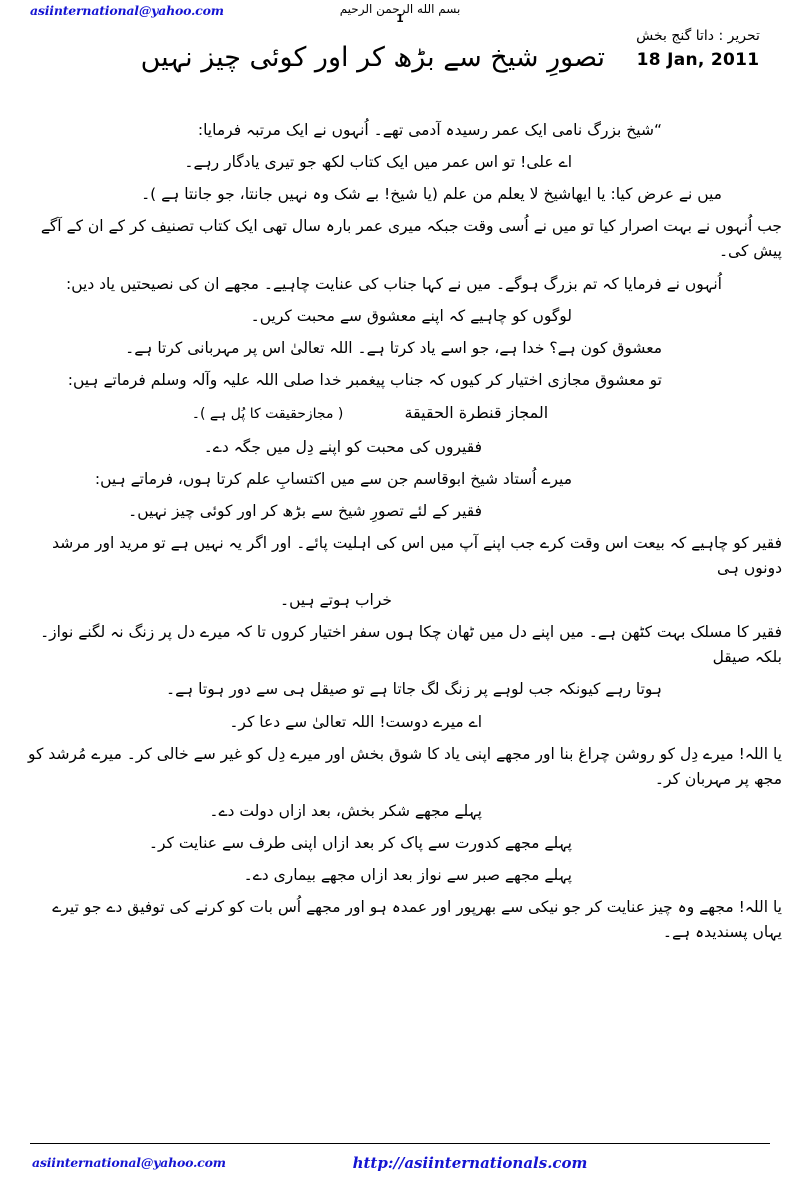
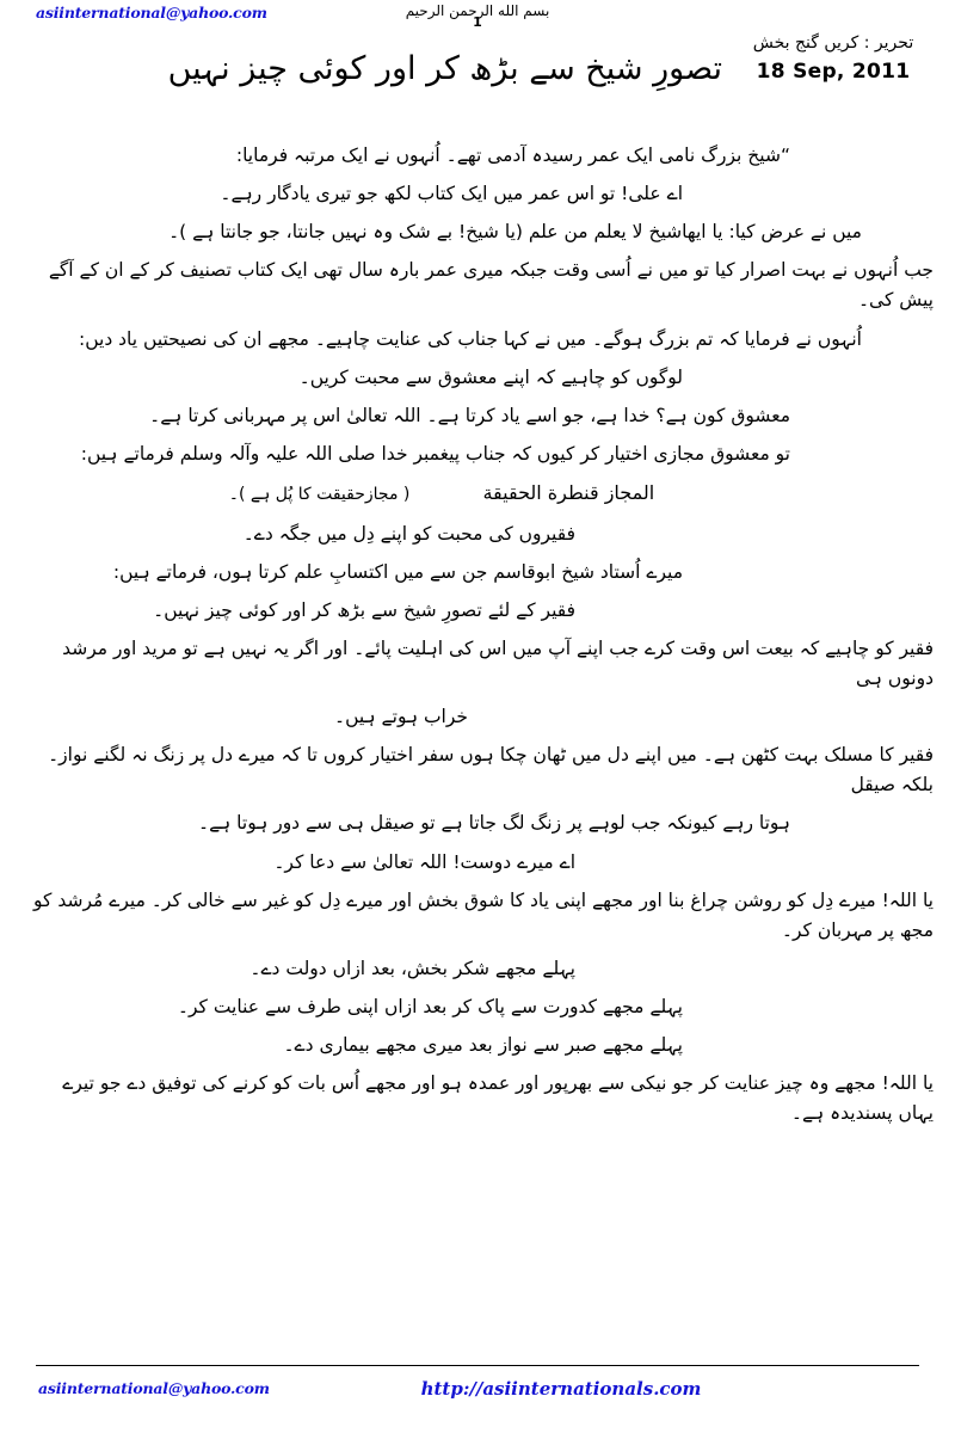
  asiinternational@yahoo.com
  بسم الله الرحمن الرحيم
  1
- تحریر : داتا گنج بخش
+ تحریر : کریں گنج بخش
- 18 Jan, 2011
+ 18 Sep, 2011
  تصورِ شیخ سے بڑھ کر اور کوئی چیز نہیں
  “شیخ بزرگ نامی ایک عمر رسیدہ آدمی تھے۔ اُنہوں نے ایک مرتبہ فرمایا:
  اے علی! تو اس عمر میں ایک کتاب لکھ جو تیری یادگار رہے۔
  میں نے عرض کیا: یا ایھاشیخ لا یعلم من علم (یا شیخ! بے شک وہ نہیں جانتا، جو جانتا ہے )۔
  جب اُنہوں نے بہت اصرار کیا تو میں نے اُسی وقت جبکہ میری عمر بارہ سال تھی ایک کتاب تصنیف کر کے ان کے آگے پیش کی۔
  اُنہوں نے فرمایا کہ تم بزرگ ہوگے۔ میں نے کہا جناب کی عنایت چاہیے۔ مجھے ان کی نصیحتیں یاد دیں:
  لوگوں کو چاہیے کہ اپنے معشوق سے محبت کریں۔
  معشوق کون ہے؟ خدا ہے، جو اسے یاد کرتا ہے۔ اللہ تعالیٰ اس پر مہربانی کرتا ہے۔
  تو معشوق مجازی اختیار کر کیوں کہ جناب پیغمبر خدا صلی اللہ علیہ وآلہ وسلم فرماتے ہیں:
  المجاز قنطرة الحقيقة ( مجازحقیقت کا پُل ہے )۔
  فقیروں کی محبت کو اپنے دِل میں جگہ دے۔
  میرے اُستاد شیخ ابوقاسم جن سے میں اکتسابِ علم کرتا ہوں، فرماتے ہیں:
  فقیر کے لئے تصورِ شیخ سے بڑھ کر اور کوئی چیز نہیں۔
  فقیر کو چاہیے کہ بیعت اس وقت کرے جب اپنے آپ میں اس کی اہلیت پائے۔ اور اگر یہ نہیں ہے تو مرید اور مرشد دونوں ہی
  خراب ہوتے ہیں۔
  فقیر کا مسلک بہت کٹھن ہے۔ میں اپنے دل میں ٹھان چکا ہوں سفر اختیار کروں تا کہ میرے دل پر زنگ نہ لگنے نواز۔ بلکہ صیقل
  ہوتا رہے کیونکہ جب لوہے پر زنگ لگ جاتا ہے تو صیقل ہی سے دور ہوتا ہے۔
  اے میرے دوست! اللہ تعالیٰ سے دعا کر۔
  یا اللہ! میرے دِل کو روشن چراغ بنا اور مجھے اپنی یاد کا شوق بخش اور میرے دِل کو غیر سے خالی کر۔ میرے مُرشد کو مجھ پر مہربان کر۔
  پہلے مجھے شکر بخش، بعد ازاں دولت دے۔
  پہلے مجھے کدورت سے پاک کر بعد ازاں اپنی طرف سے عنایت کر۔
- پہلے مجھے صبر سے نواز بعد ازاں مجھے بیماری دے۔
+ پہلے مجھے صبر سے نواز بعد میری مجھے بیماری دے۔
  یا اللہ! مجھے وہ چیز عنایت کر جو نیکی سے بھرپور اور عمدہ ہو اور مجھے اُس بات کو کرنے کی توفیق دے جو تیرے یہاں پسندیدہ ہے۔
  asiinternational@yahoo.com
  http://asiinternationals.com
